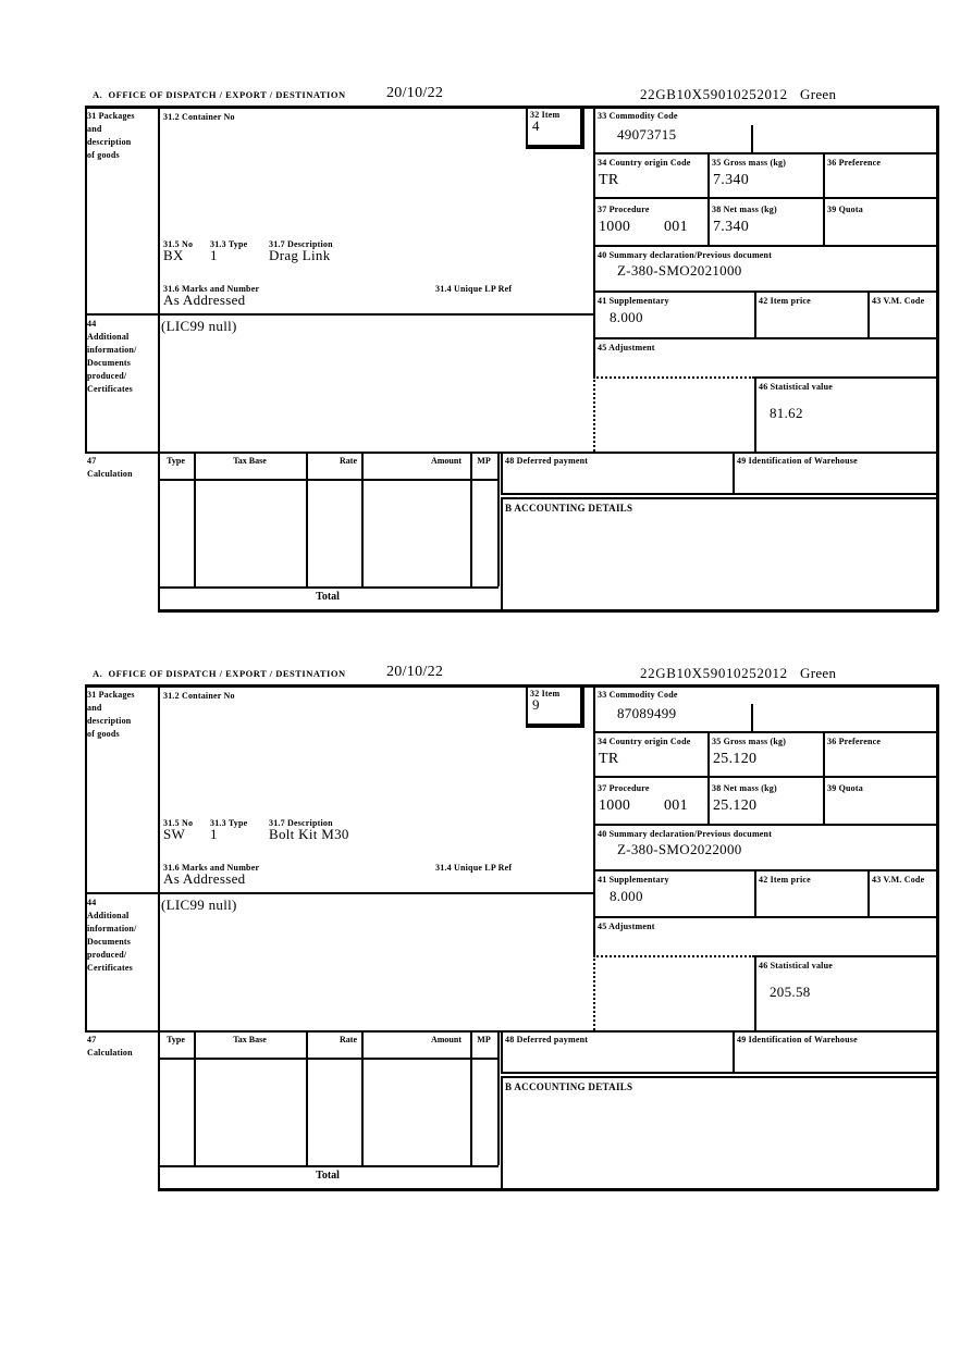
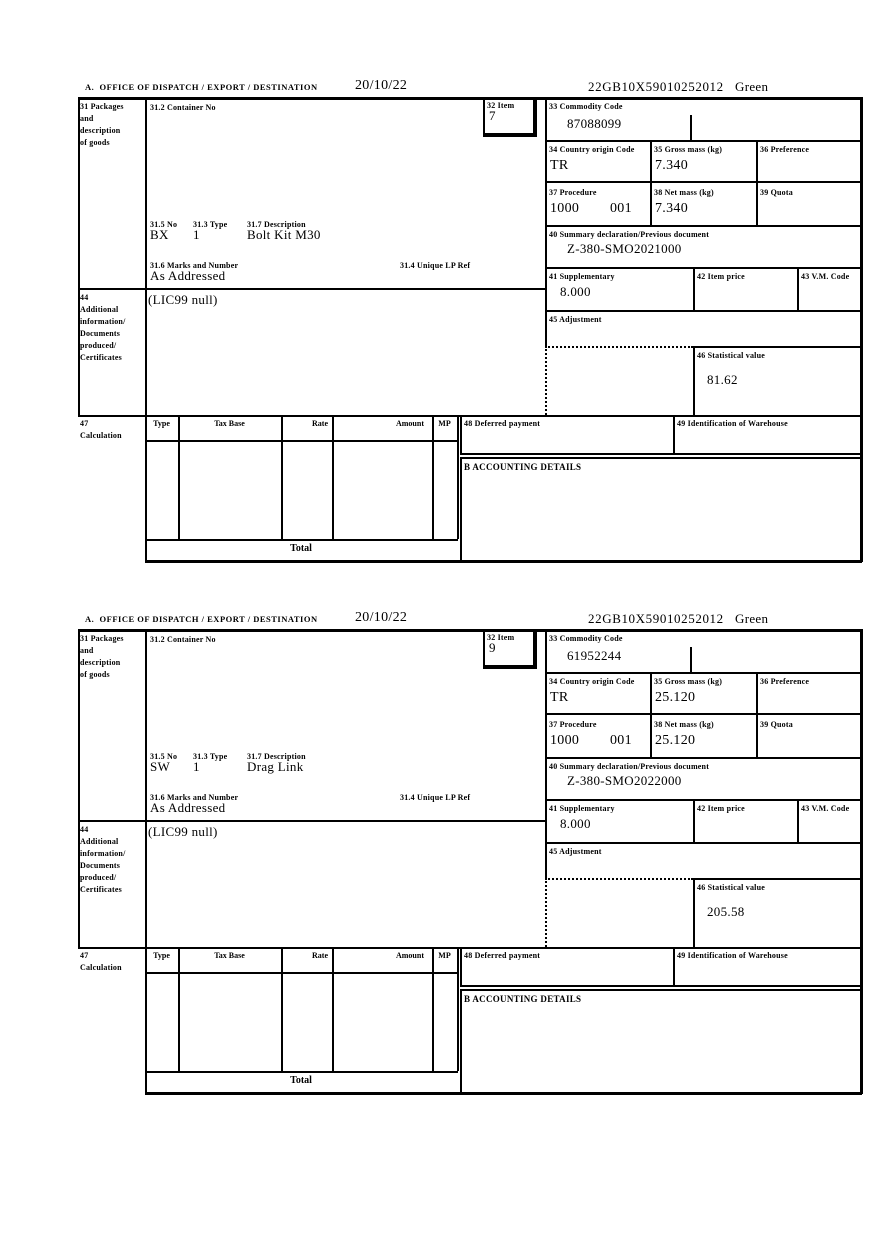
  A. OFFICE OF DISPATCH / EXPORT / DESTINATION
  20/10/22
  22GB10X59010252012
  Green
  32 Item
- 4
+ 7
  31 Packages
  and
  description
  of goods
  44
  Additional
  information/
  Documents
  produced/
  Certificates
  47
  Calculation
  31.2 Container No
  31.5 No
  31.3 Type
  31.7 Description
  BX
  1
- Drag Link
+ Bolt Kit M30
  31.6 Marks and Number
  31.4 Unique LP Ref
  As Addressed
  (LIC99 null)
  33 Commodity Code
- 49073715
+ 87088099
  34 Country origin Code
  TR
  35 Gross mass (kg)
  7.340
  36 Preference
  37 Procedure
  1000
  001
  38 Net mass (kg)
  7.340
  39 Quota
  40 Summary declaration/Previous document
  Z-380-SMO2021000
  41 Supplementary
  8.000
  42 Item price
  43 V.M. Code
  45 Adjustment
  46 Statistical value
  81.62
  Type
  Tax Base
  Rate
  Amount
  MP
  Total
  48 Deferred payment
  49 Identification of Warehouse
  B ACCOUNTING DETAILS
  A. OFFICE OF DISPATCH / EXPORT / DESTINATION
  20/10/22
  22GB10X59010252012
  Green
  32 Item
  9
  31 Packages
  and
  description
  of goods
  44
  Additional
  information/
  Documents
  produced/
  Certificates
  47
  Calculation
  31.2 Container No
  31.5 No
  31.3 Type
  31.7 Description
  SW
  1
- Bolt Kit M30
+ Drag Link
  31.6 Marks and Number
  31.4 Unique LP Ref
  As Addressed
  (LIC99 null)
  33 Commodity Code
- 87089499
+ 61952244
  34 Country origin Code
  TR
  35 Gross mass (kg)
  25.120
  36 Preference
  37 Procedure
  1000
  001
  38 Net mass (kg)
  25.120
  39 Quota
  40 Summary declaration/Previous document
  Z-380-SMO2022000
  41 Supplementary
  8.000
  42 Item price
  43 V.M. Code
  45 Adjustment
  46 Statistical value
  205.58
  Type
  Tax Base
  Rate
  Amount
  MP
  Total
  48 Deferred payment
  49 Identification of Warehouse
  B ACCOUNTING DETAILS
